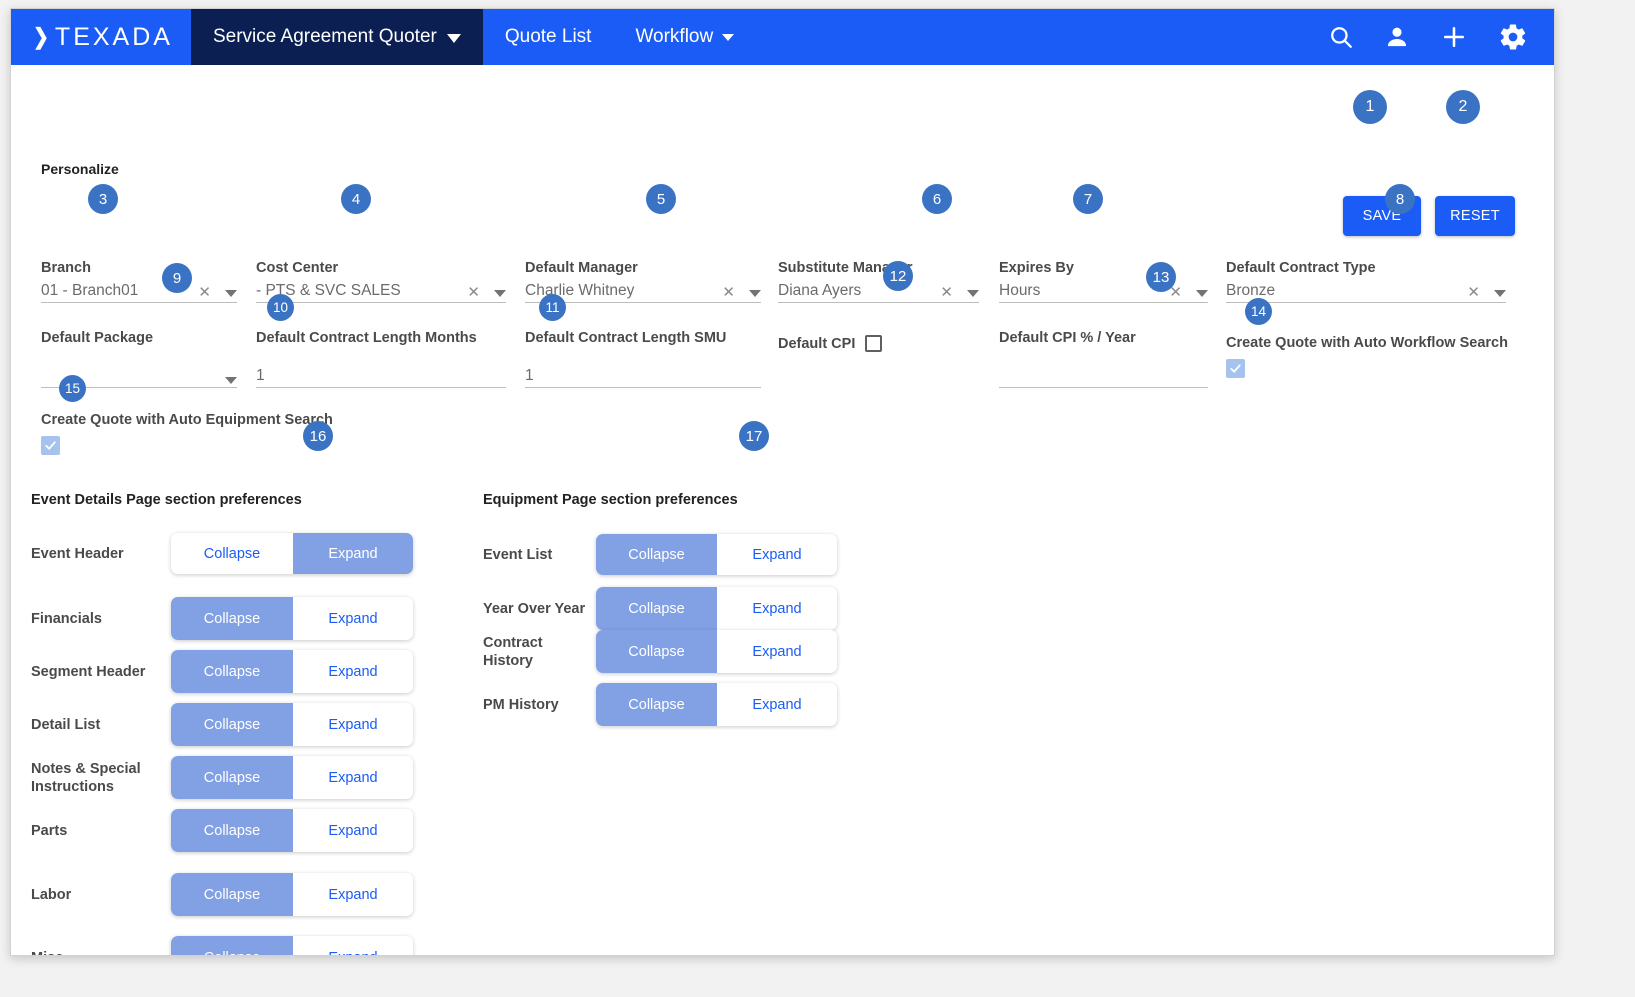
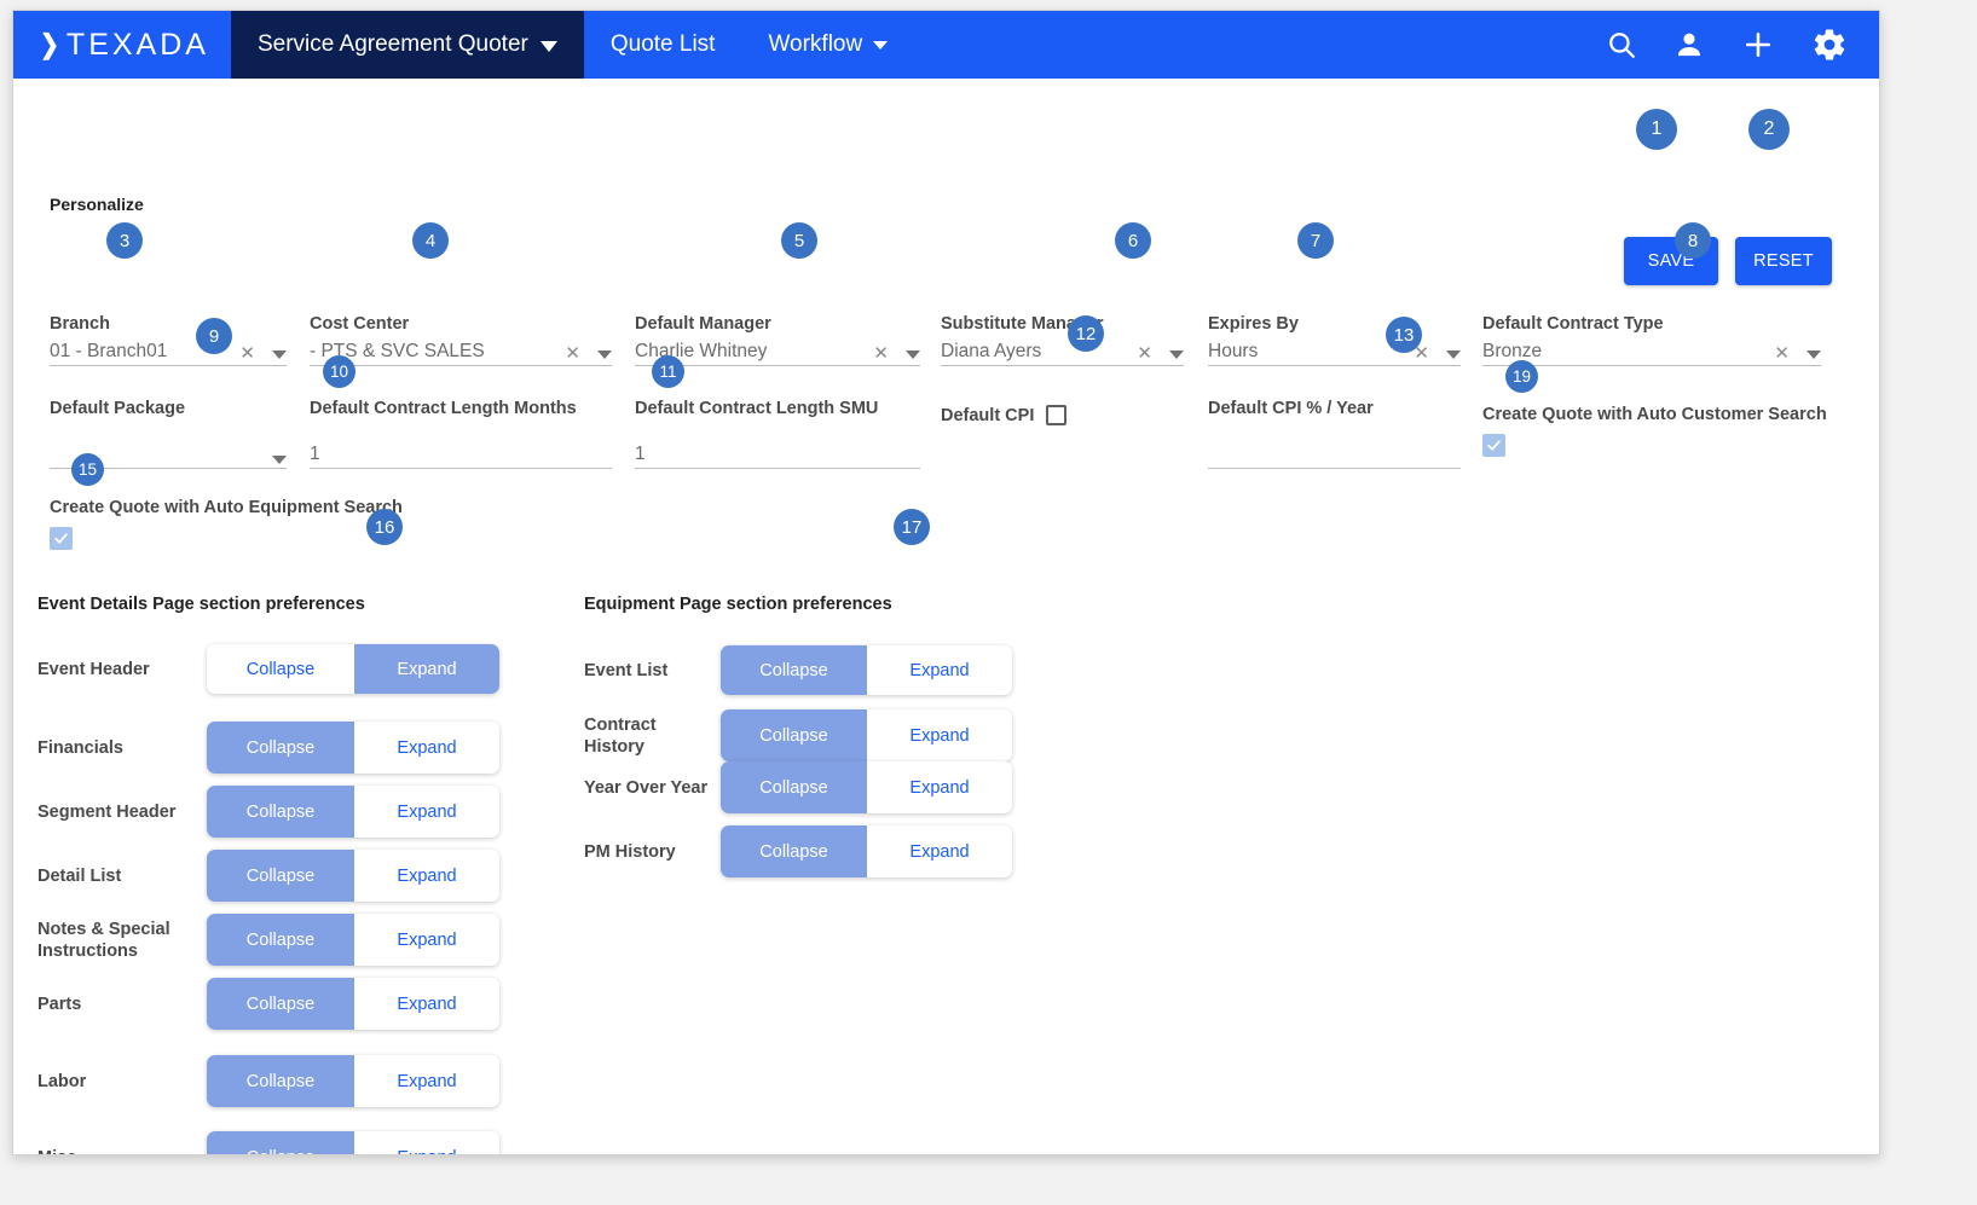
  ❯
  TEXADA
  Service Agreement Quoter
  Quote List
  Workflow
  Personalize
  SAVE
  RESET
  Branch
  01 - Branch01
  ✕
  Cost Center
  - PTS & SVC SALES
  ✕
  Default Manager
  Charlie Whitney
  ✕
  Substitute Man
  Diana Ayers
  ✕
  Expires By
  Hours
  ✕
  Default Contract Type
  Bronze
  ✕
  Default Package
  Default Contract Length Months
  1
  Default Contract Length SMU
  1
  Default CPI
  Default CPI % / Year
- Create Quote with Auto Workflow Search
+ Create Quote with Auto Customer Search
  Create Quote with Auto Equipment Search
  Event Details Page section preferences
  Event Header
  Collapse
  Expand
  Financials
  Collapse
  Expand
  Segment Header
  Collapse
  Expand
  Detail List
  Collapse
  Expand
  Notes & Special Instructions
  Collapse
  Expand
  Parts
  Collapse
  Expand
  Labor
  Collapse
  Expand
  Equipment Page section preferences
  Event List
  Collapse
  Expand
- Year Over Year
+ Contract History
  Collapse
  Expand
- Contract History
+ Year Over Year
  Collapse
  Expand
  PM History
  Collapse
  Expand
  1
  2
  3
  4
  5
  6
  7
  8
  9
  10
  11
  12
  13
- 14
+ 19
  15
  16
  17
